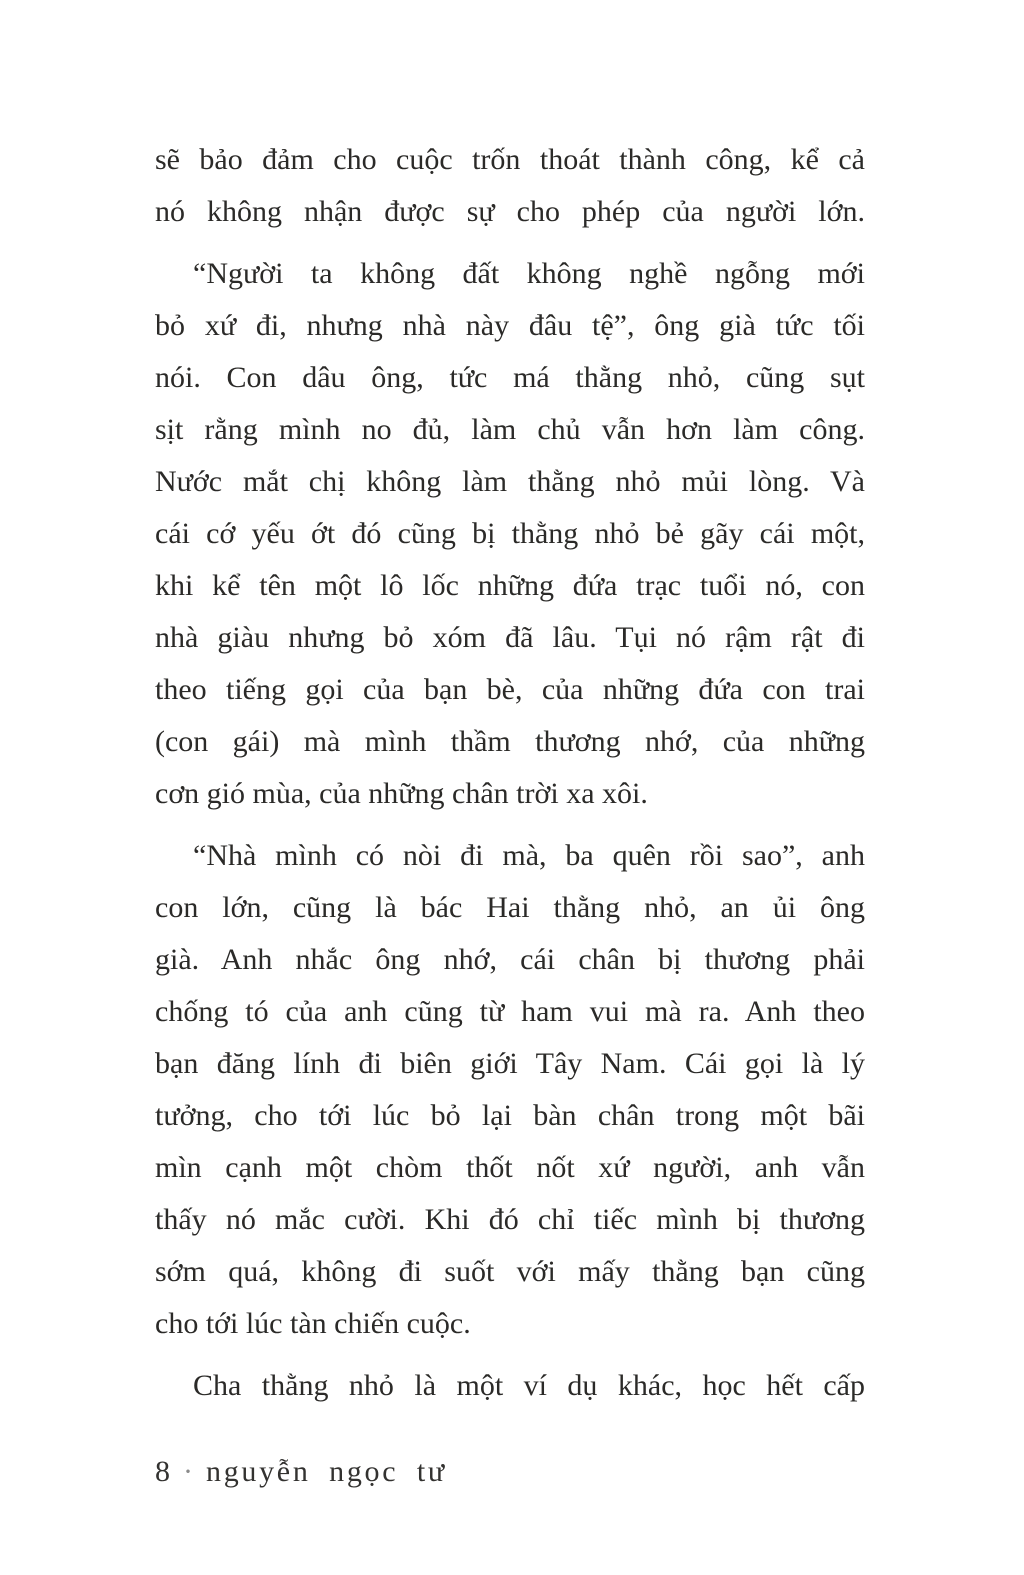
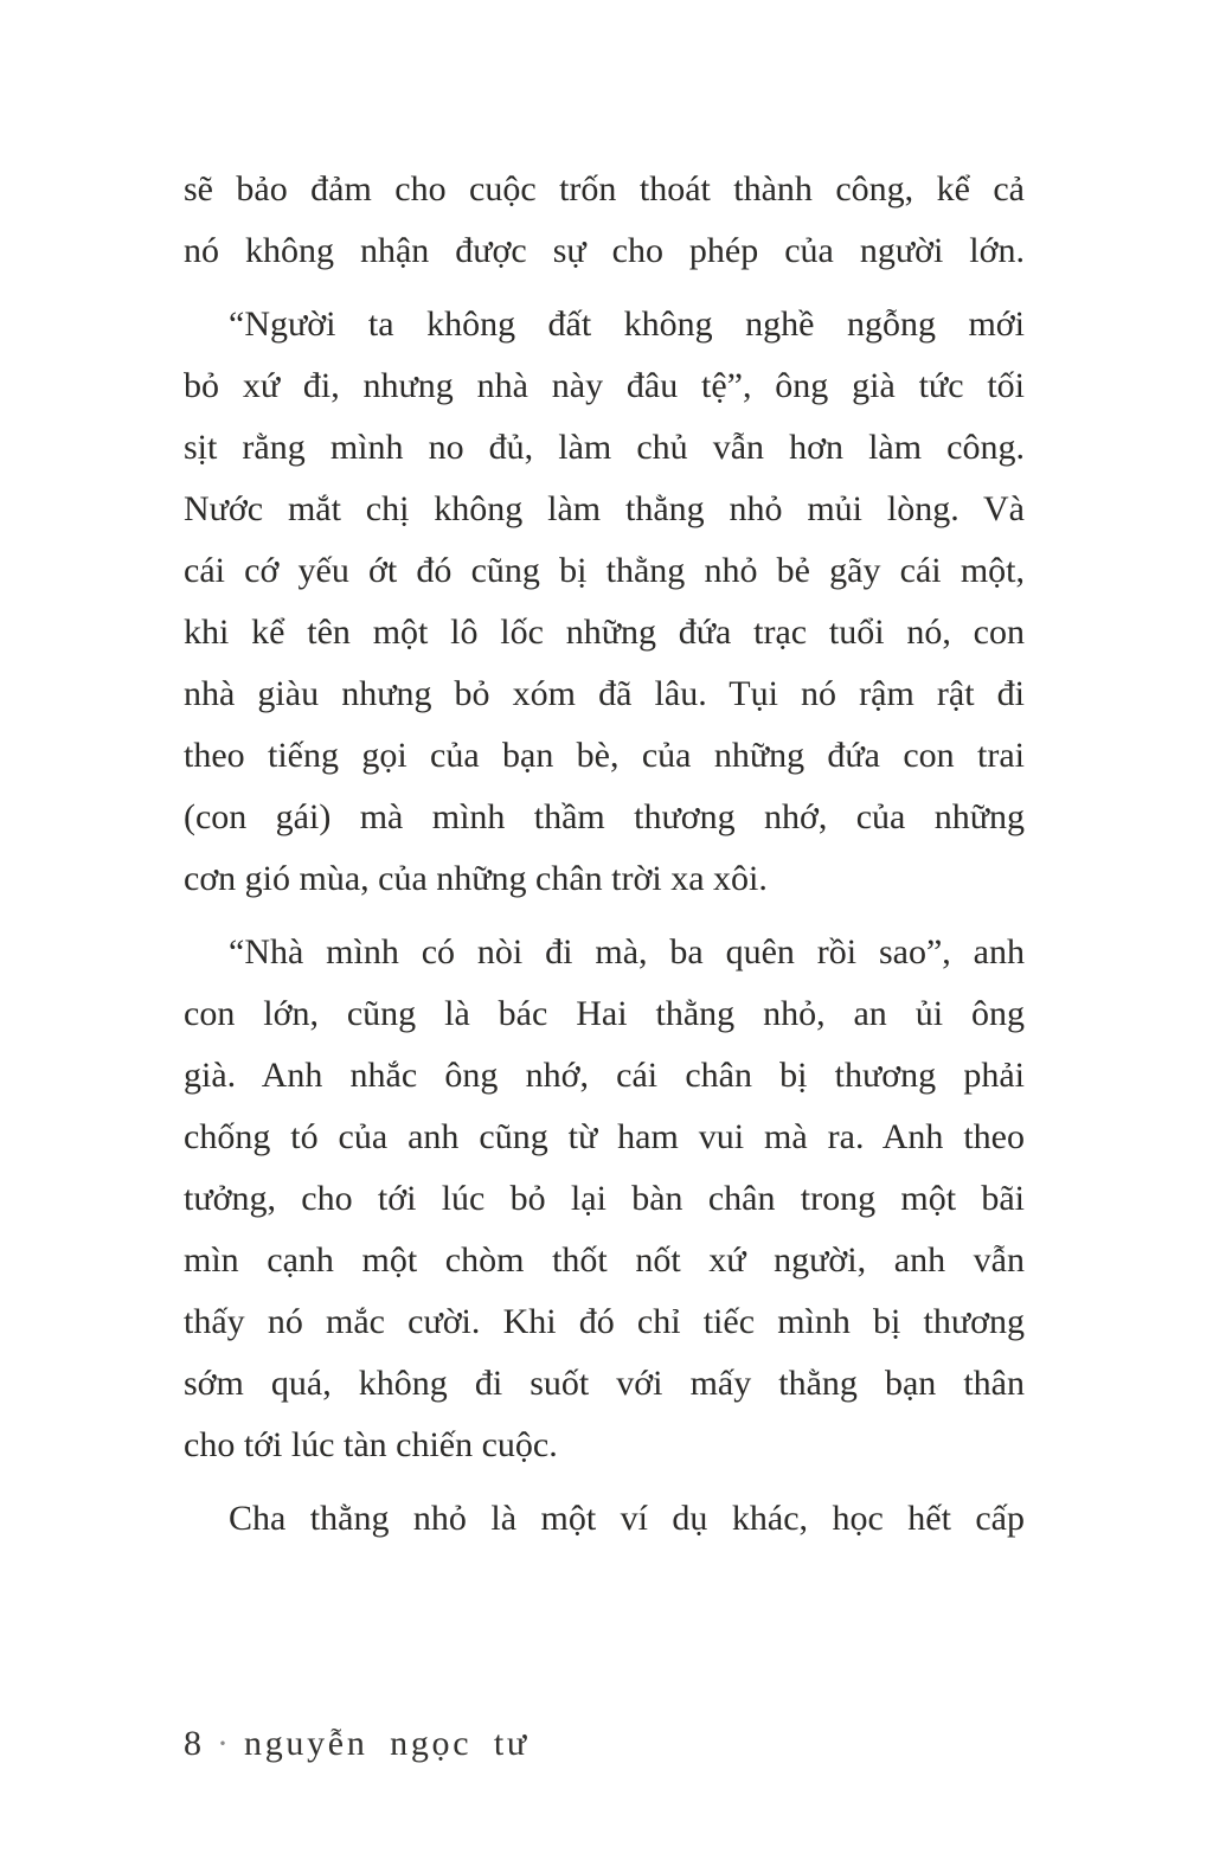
  sẽ bảo đảm cho cuộc trốn thoát thành công, kể cả
  nó không nhận được sự cho phép của người lớn.
  “Người ta không đất không nghề ngỗng mới
  bỏ xứ đi, nhưng nhà này đâu tệ”, ông già tức tối
- nói. Con dâu ông, tức má thằng nhỏ, cũng sụt
  sịt rằng mình no đủ, làm chủ vẫn hơn làm công.
  Nước mắt chị không làm thằng nhỏ mủi lòng. Và
  cái cớ yếu ớt đó cũng bị thằng nhỏ bẻ gãy cái một,
  khi kể tên một lô lốc những đứa trạc tuổi nó, con
  nhà giàu nhưng bỏ xóm đã lâu. Tụi nó rậm rật đi
  theo tiếng gọi của bạn bè, của những đứa con trai
  (con gái) mà mình thầm thương nhớ, của những
  cơn gió mùa, của những chân trời xa xôi.
  “Nhà mình có nòi đi mà, ba quên rồi sao”, anh
  con lớn, cũng là bác Hai thằng nhỏ, an ủi ông
  già. Anh nhắc ông nhớ, cái chân bị thương phải
  chống tó của anh cũng từ ham vui mà ra. Anh theo
- bạn đăng lính đi biên giới Tây Nam. Cái gọi là lý
  tưởng, cho tới lúc bỏ lại bàn chân trong một bãi
  mìn cạnh một chòm thốt nốt xứ người, anh vẫn
  thấy nó mắc cười. Khi đó chỉ tiếc mình bị thương
- sớm quá, không đi suốt với mấy thằng bạn cũng
+ sớm quá, không đi suốt với mấy thằng bạn thân
  cho tới lúc tàn chiến cuộc.
  Cha thằng nhỏ là một ví dụ khác, học hết cấp
  8 · nguyễn ngọc tư
